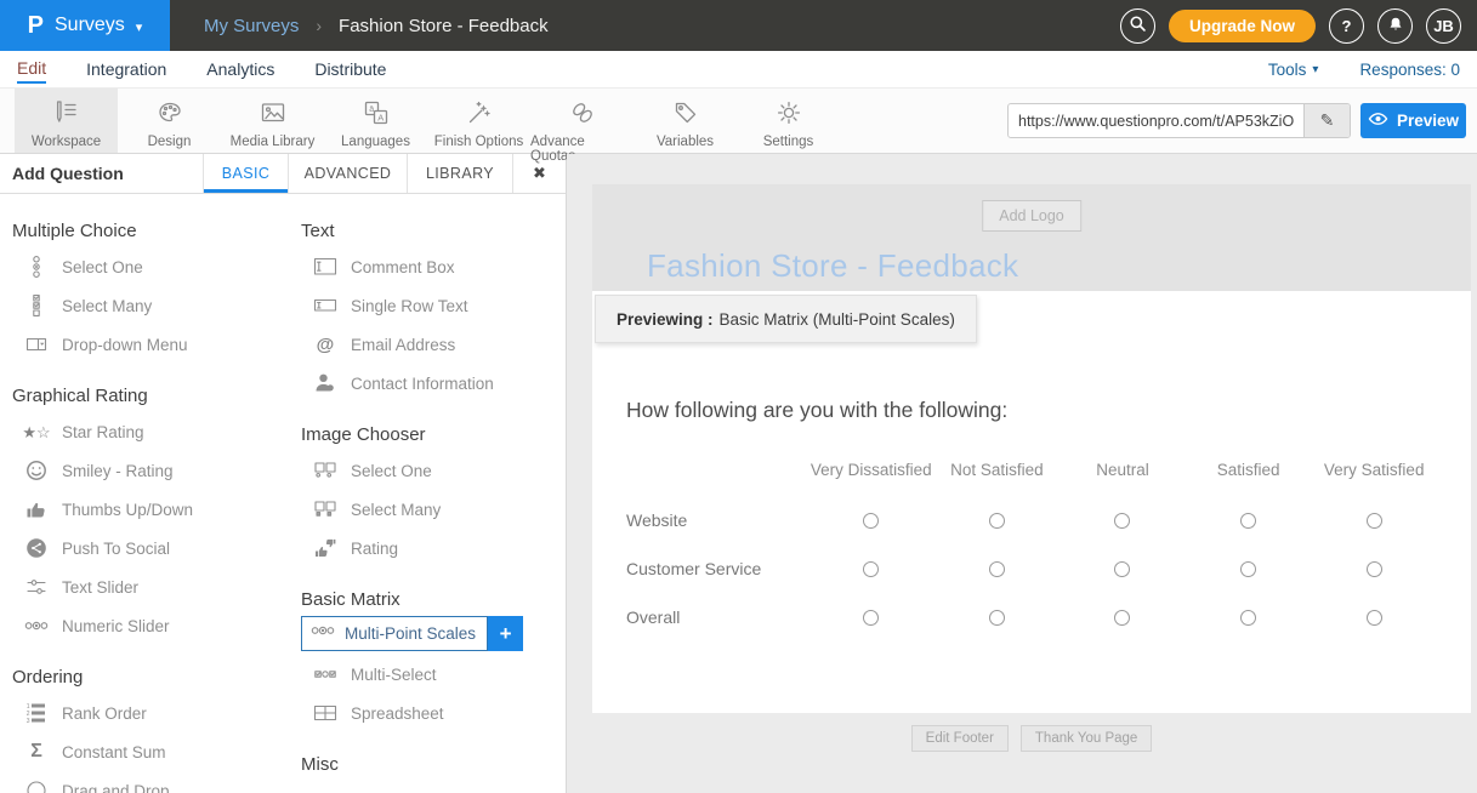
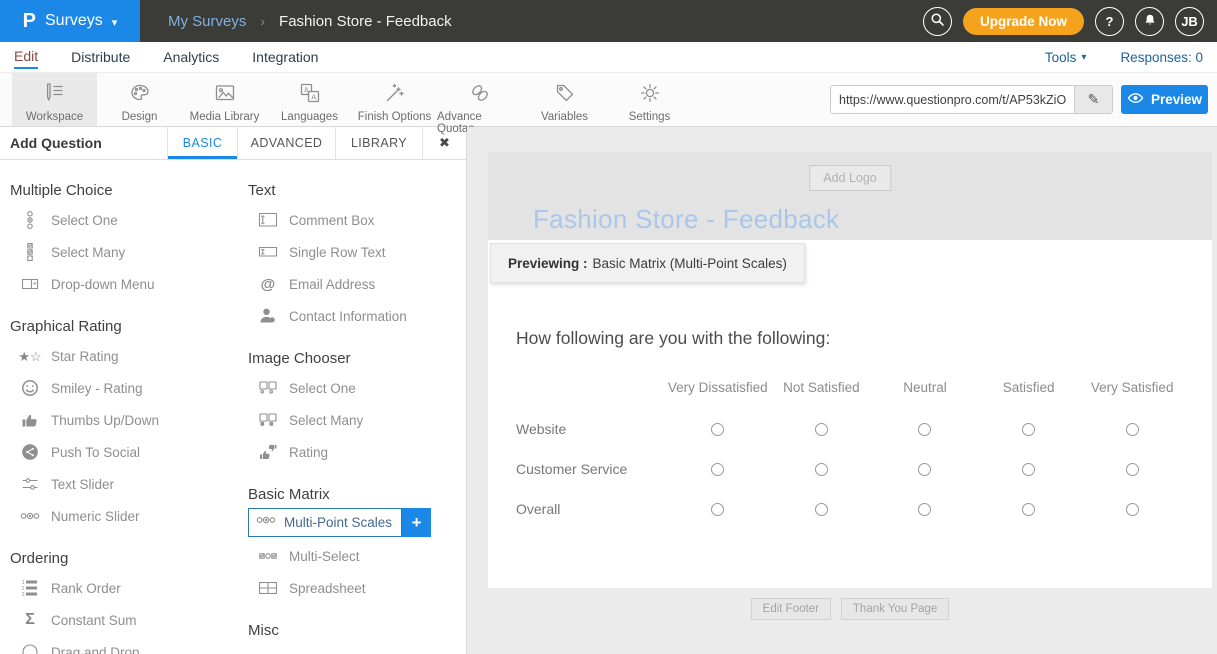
  P
  Surveys
  ▾
  My Surveys
  ›
  Fashion Store - Feedback
  Upgrade Now
  ?
  JB
  Edit
- Integration
+ Distribute
  Analytics
- Distribute
+ Integration
  Tools
  ▾
  Responses: 0
  Workspace
  Design
  Media Library
  A
  Languages
  Finish Options
  Advance Quota
  Variables
  Settings
  https://www.questionpro.com/t/AP53kZiO
  ✎
  Preview
  Add Question
  BASIC
  ADVANCED
  LIBRARY
  ✖
  Multiple Choice
  Select One
  Select Many
  Drop-down Menu
  Graphical Rating
  ★☆
  Star Rating
  Smiley - Rating
  Thumbs Up/Down
  Push To Social
  Text Slider
  Numeric Slider
  Ordering
  Rank Order
  Σ
  Constant Sum
  Drag and Drop
  Text
  Comment Box
  Single Row Text
  @
  Email Address
  Contact Information
  Image Chooser
  Select One
  Select Many
  Rating
  Basic Matrix
  Multi-Point Scales
  +
  Multi-Select
  Spreadsheet
  Misc
  Previewing :
  Basic Matrix (Multi-Point Scales)
  Add Logo
  Fashion Store - Feedback
  How following are you with the following:
  Very Dissatisfied
  Not Satisfied
  Neutral
  Satisfied
  Very Satisfied
  Website
  Customer Service
  Overall
  Edit Footer
  Thank You Page
